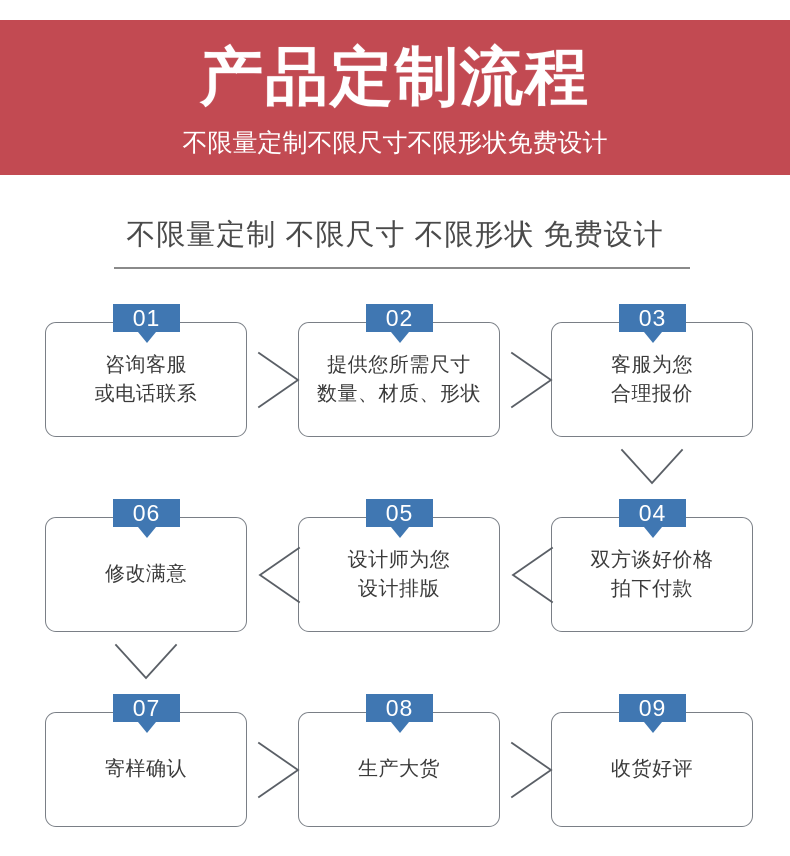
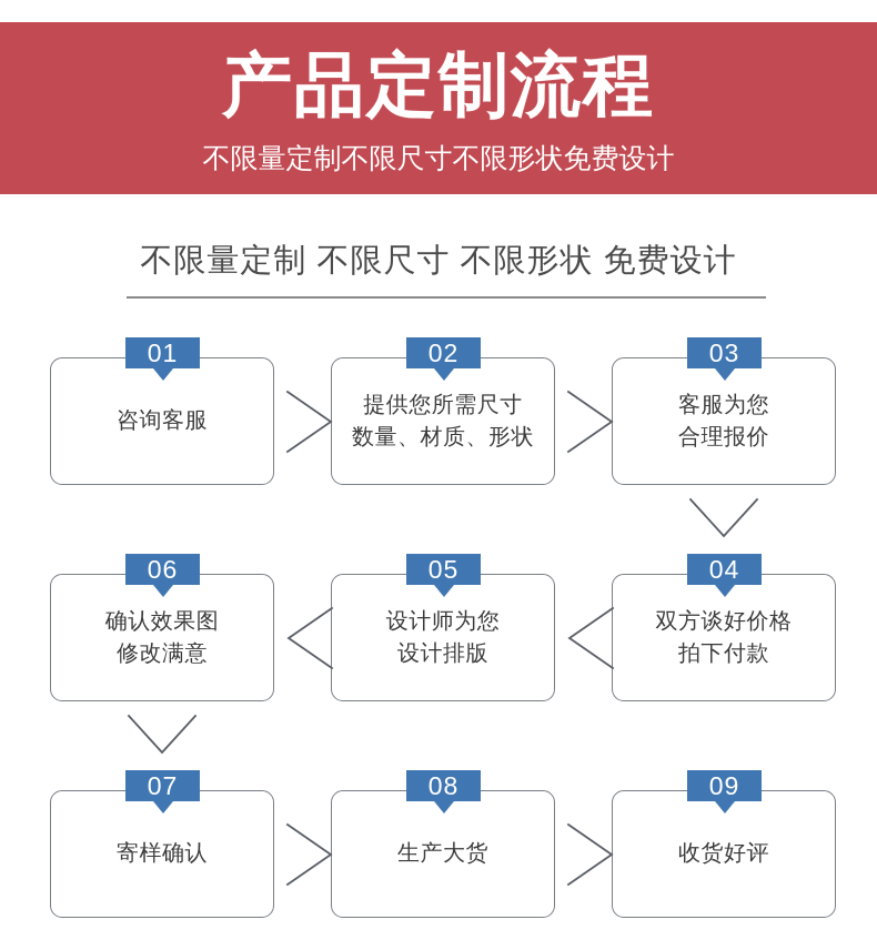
  产品定制流程
  不限量定制不限尺寸不限形状免费设计
  不限量定制 不限尺寸 不限形状 免费设计
  01
  咨询客服
- 或电话联系
  02
  提供您所需尺寸
  数量、材质、形状
  03
  客服为您
  合理报价
  04
  双方谈好价格
  拍下付款
  05
  设计师为您
  设计排版
  06
+ 确认效果图
  修改满意
  07
  寄样确认
  08
  生产大货
  09
  收货好评
